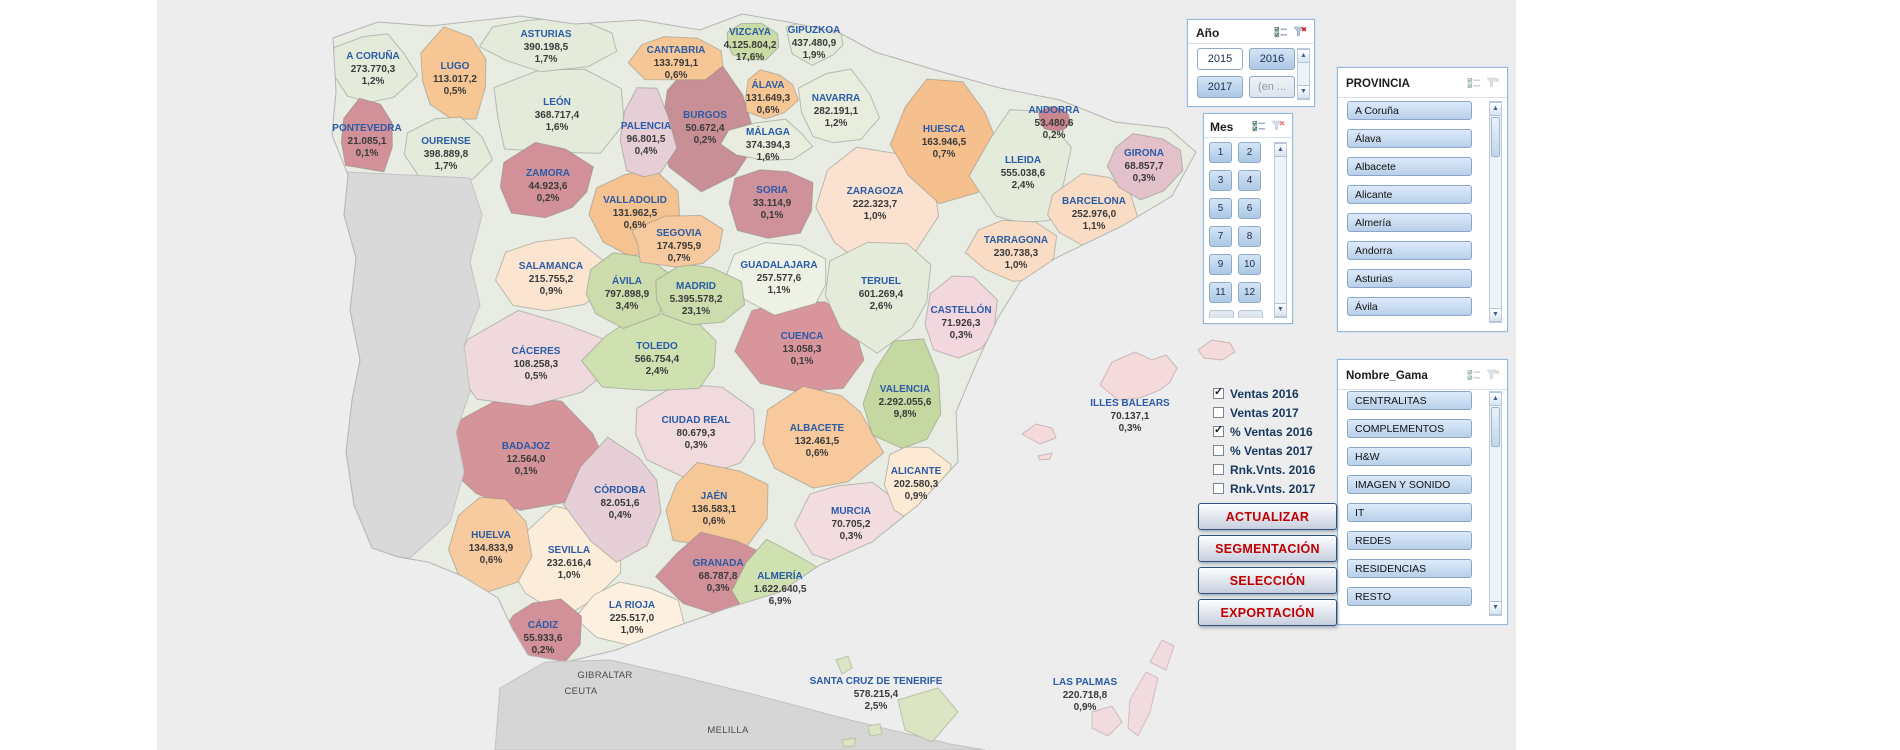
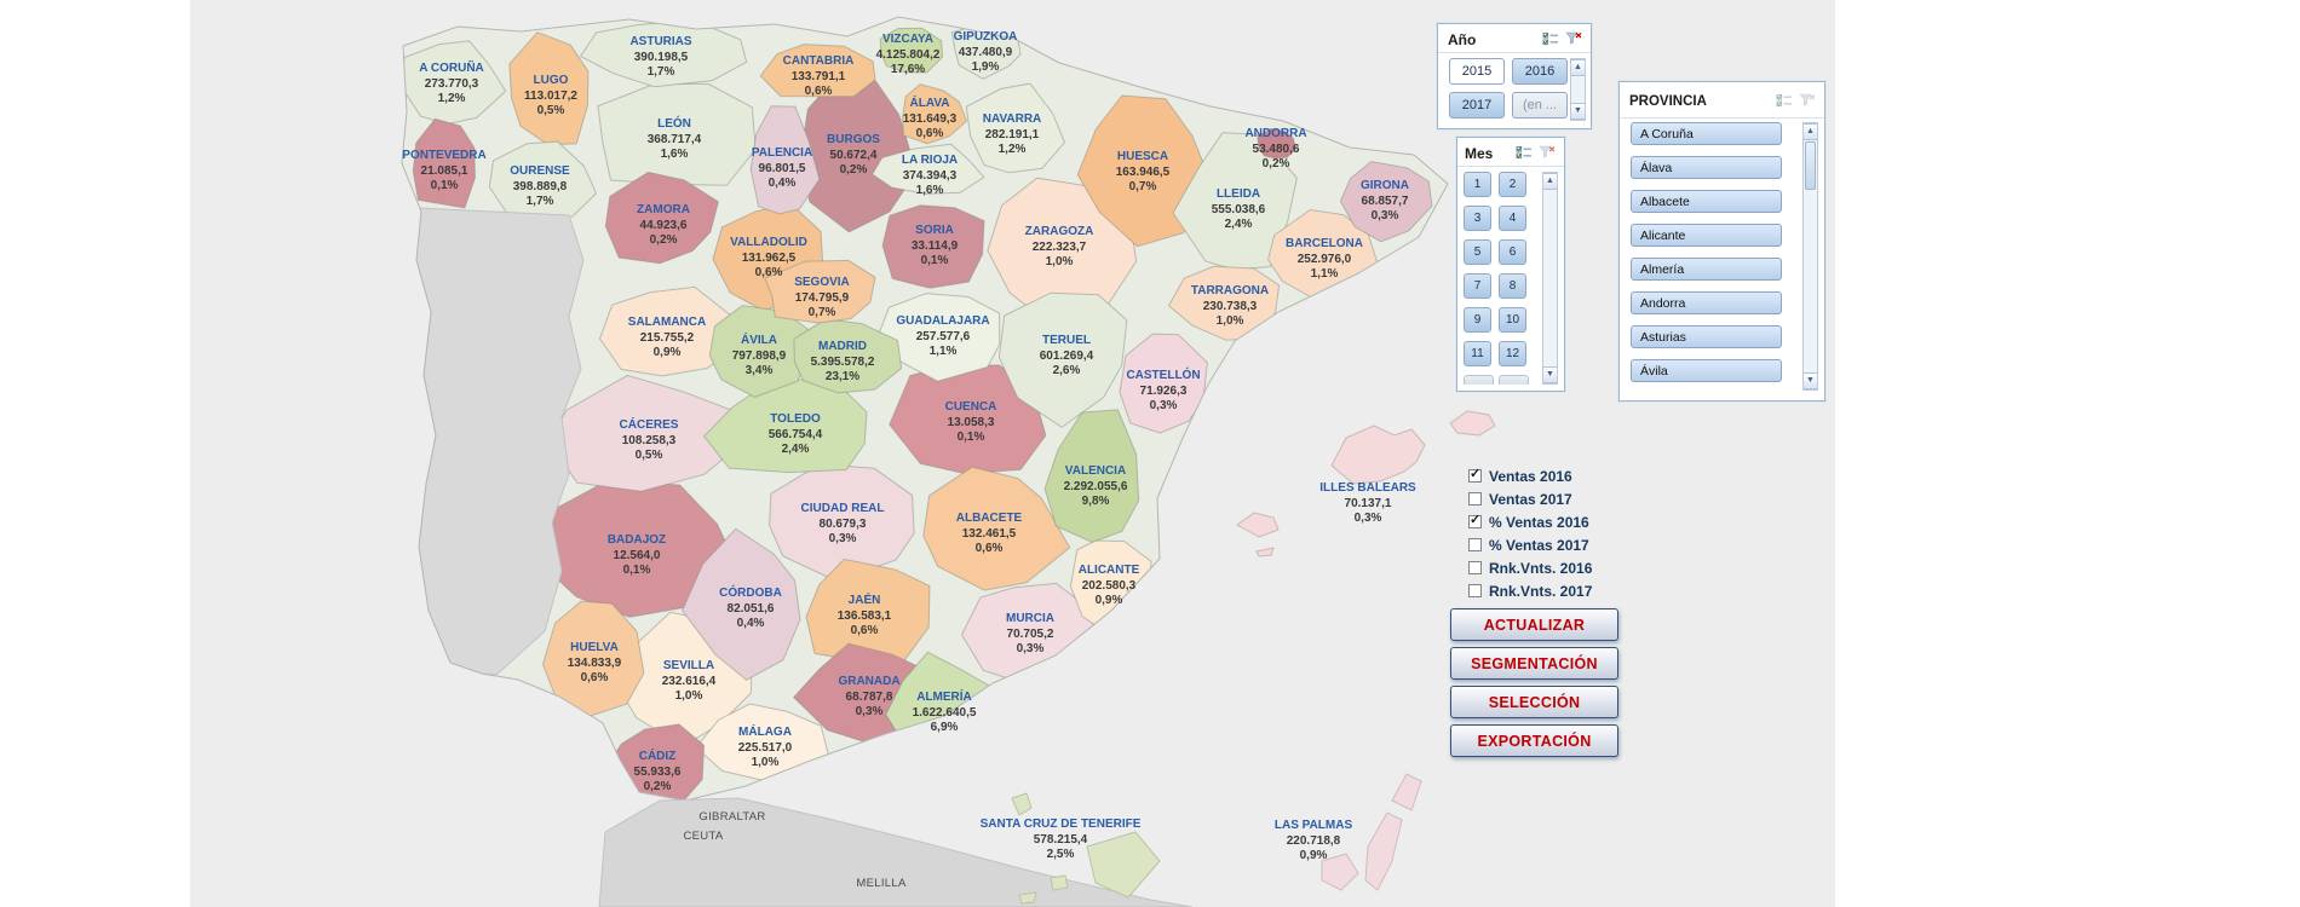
  A CORUÑA
  273.770,3
  1,2%
  LUGO
  113.017,2
  0,5%
  ASTURIAS
  390.198,5
  1,7%
  CANTABRIA
  133.791,1
  0,6%
  VIZCAYA
  4.125.804,2
  17,6%
  GIPUZKOA
  437.480,9
  1,9%
  ÁLAVA
  131.649,3
  0,6%
  NAVARRA
  282.191,1
  1,2%
- MÁLAGA
+ LA RIOJA
  374.394,3
  1,6%
  BURGOS
  50.672,4
  0,2%
  PALENCIA
  96.801,5
  0,4%
  LEÓN
  368.717,4
  1,6%
  PONTEVEDRA
  21.085,1
  0,1%
  OURENSE
  398.889,8
  1,7%
  ZAMORA
  44.923,6
  0,2%
  VALLADOLID
  131.962,5
  0,6%
  SORIA
  33.114,9
  0,1%
  SEGOVIA
  174.795,9
  0,7%
  SALAMANCA
  215.755,2
  0,9%
  ÁVILA
  797.898,9
  3,4%
  MADRID
  5.395.578,2
  23,1%
  GUADALAJARA
  257.577,6
  1,1%
  ZARAGOZA
  222.323,7
  1,0%
  HUESCA
  163.946,5
  0,7%
  LLEIDA
  555.038,6
  2,4%
  ANDORRA
  53.480,6
  0,2%
  GIRONA
  68.857,7
  0,3%
  BARCELONA
  252.976,0
  1,1%
  TARRAGONA
  230.738,3
  1,0%
  TERUEL
  601.269,4
  2,6%
  CASTELLÓN
  71.926,3
  0,3%
  CUENCA
  13.058,3
  0,1%
  TOLEDO
  566.754,4
  2,4%
  CÁCERES
  108.258,3
  0,5%
  BADAJOZ
  12.564,0
  0,1%
  CIUDAD REAL
  80.679,3
  0,3%
  ALBACETE
  132.461,5
  0,6%
  VALENCIA
  2.292.055,6
  9,8%
  ALICANTE
  202.580,3
  0,9%
  MURCIA
  70.705,2
  0,3%
  CÓRDOBA
  82.051,6
  0,4%
  JAÉN
  136.583,1
  0,6%
  GRANADA
  68.787,8
  0,3%
  ALMERÍA
  1.622.640,5
  6,9%
  SEVILLA
  232.616,4
  1,0%
  HUELVA
  134.833,9
  0,6%
- LA RIOJA
+ MÁLAGA
  225.517,0
  1,0%
  CÁDIZ
  55.933,6
  0,2%
  ILLES BALEARS
  70.137,1
  0,3%
  SANTA CRUZ DE TENERIFE
  578.215,4
  2,5%
  LAS PALMAS
  220.718,8
  0,9%
  GIBRALTAR
  CEUTA
  MELILLA
  Año
  2015
  2016
  2017
  (en ...
  Mes
  1
  2
  3
  4
  5
  6
  7
  8
  9
  10
  11
  12
  PROVINCIA
  A Coruña
  Álava
  Albacete
  Alicante
  Almería
  Andorra
  Asturias
  Ávila
- Nombre_Gama
- CENTRALITAS
- COMPLEMENTOS
- H&W
- IMAGEN Y SONIDO
- IT
- REDES
- RESIDENCIAS
- RESTO
  ✓
  Ventas 2016
  Ventas 2017
  ✓
  % Ventas 2016
  % Ventas 2017
  Rnk.Vnts. 2016
  Rnk.Vnts. 2017
  ACTUALIZAR
  SEGMENTACIÓN
  SELECCIÓN
  EXPORTACIÓN
